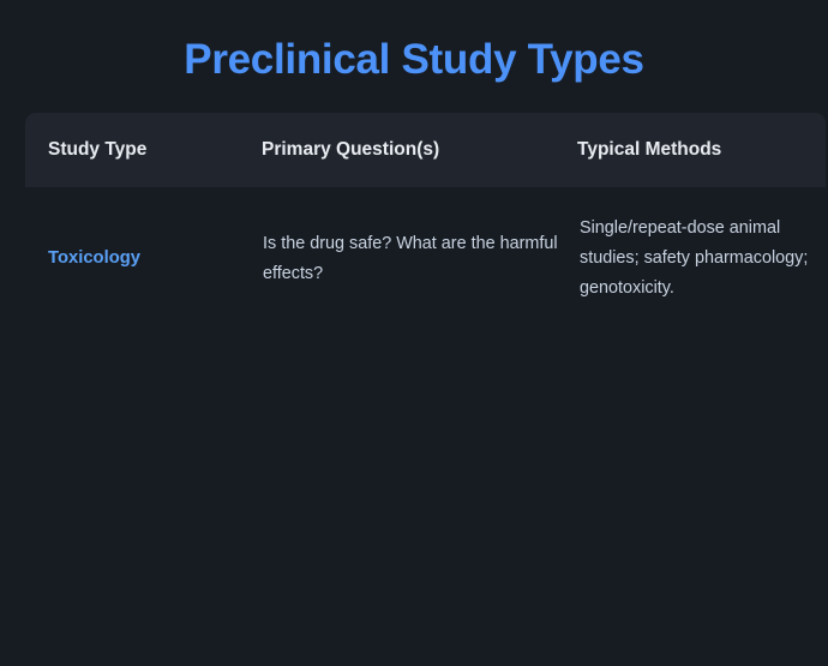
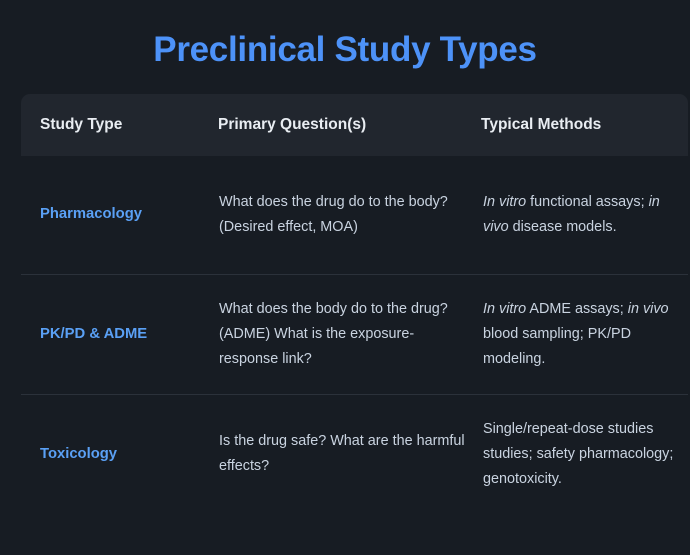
  Preclinical Study Types
  Study Type	Primary Question(s)	Typical Methods
+ Pharmacology	What does the drug do to the body? (Desired effect, MOA)	In vitro functional assays; in vivo disease models.
+ PK/PD & ADME	What does the body do to the drug? (ADME) What is the exposure-response link?	In vitro ADME assays; in vivo blood sampling; PK/PD modeling.
- Toxicology	Is the drug safe? What are the harmful effects?	Single/repeat-dose animal studies; safety pharmacology; genotoxicity.
+ Toxicology	Is the drug safe? What are the harmful effects?	Single/repeat-dose studies studies; safety pharmacology; genotoxicity.
